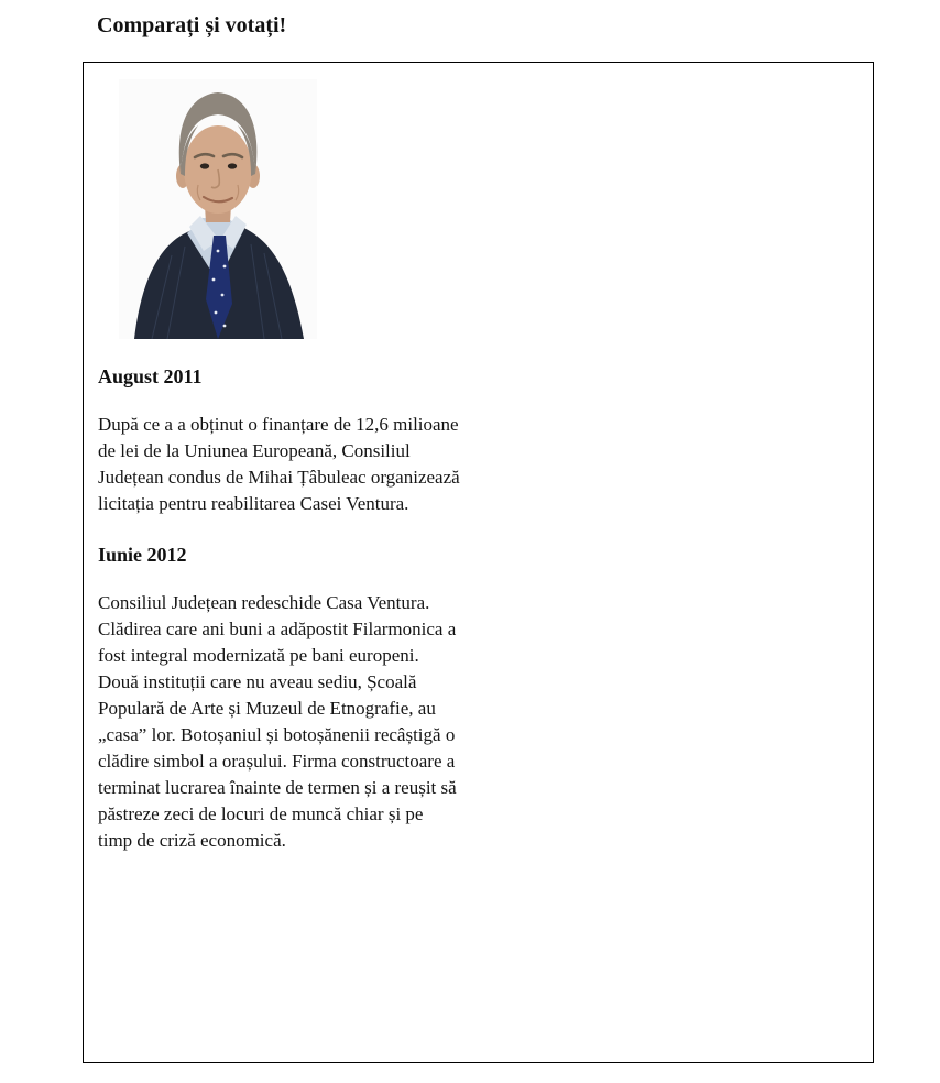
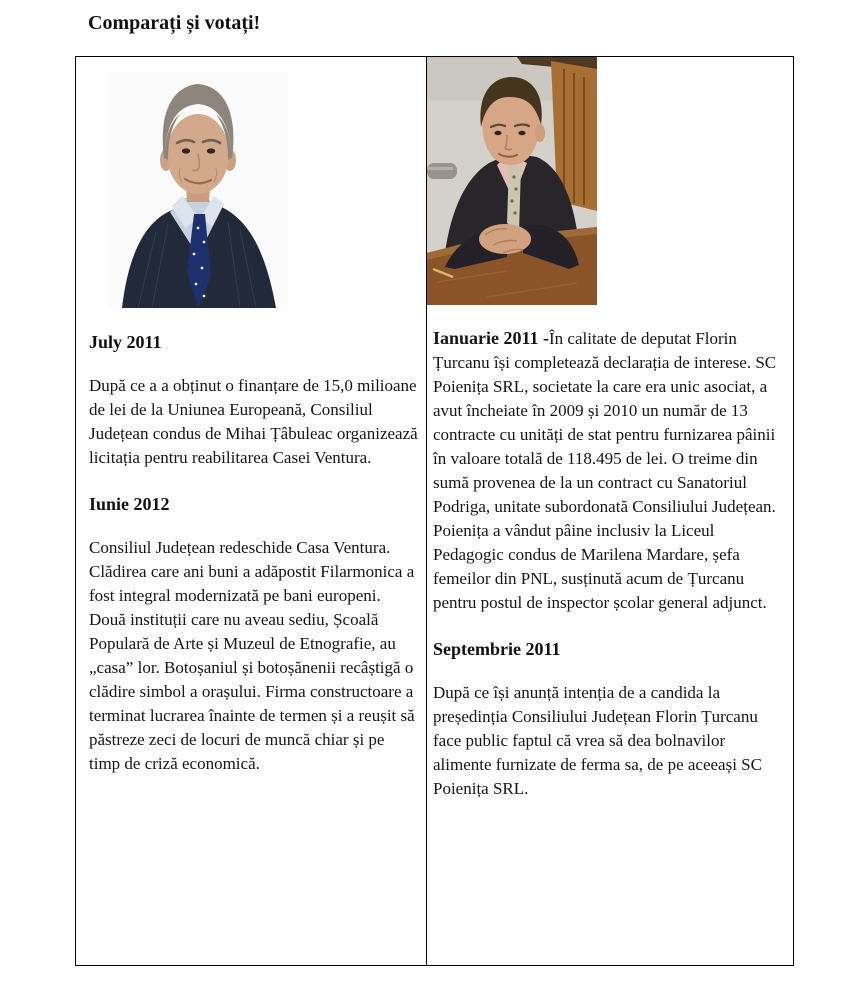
  Comparați și votați!
- August 2011
+ July 2011
- După ce a a obținut o finanțare de 12,6 milioane de lei de la Uniunea Europeană, Consiliul Județean condus de Mihai Țâbuleac organizează licitația pentru reabilitarea Casei Ventura.
+ După ce a a obținut o finanțare de 15,0 milioane de lei de la Uniunea Europeană, Consiliul Județean condus de Mihai Țâbuleac organizează licitația pentru reabilitarea Casei Ventura.
  Iunie 2012
  Consiliul Județean redeschide Casa Ventura. Clădirea care ani buni a adăpostit Filarmonica a fost integral modernizată pe bani europeni. Două instituții care nu aveau sediu, Școală Populară de Arte și Muzeul de Etnografie, au „casa” lor. Botoșaniul și botoșănenii recâștigă o clădire simbol a orașului. Firma constructoare a terminat lucrarea înainte de termen și a reușit să păstreze zeci de locuri de muncă chiar și pe timp de criză economică.
+ Ianuarie 2011 -În calitate de deputat Florin Țurcanu își completează declarația de interese. SC Poienița SRL, societate la care era unic asociat, a avut încheiate în 2009 și 2010 un număr de 13 contracte cu unități de stat pentru furnizarea pâinii în valoare totală de 118.495 de lei. O treime din sumă provenea de la un contract cu Sanatoriul Podriga, unitate subordonată Consiliului Județean. Poienița a vândut pâine inclusiv la Liceul Pedagogic condus de Marilena Mardare, șefa femeilor din PNL, susținută acum de Țurcanu pentru postul de inspector școlar general adjunct.
+ Septembrie 2011
+ După ce își anunță intenția de a candida la președinția Consiliului Județean Florin Țurcanu face public faptul că vrea să dea bolnavilor alimente furnizate de ferma sa, de pe aceeași SC Poienița SRL.
